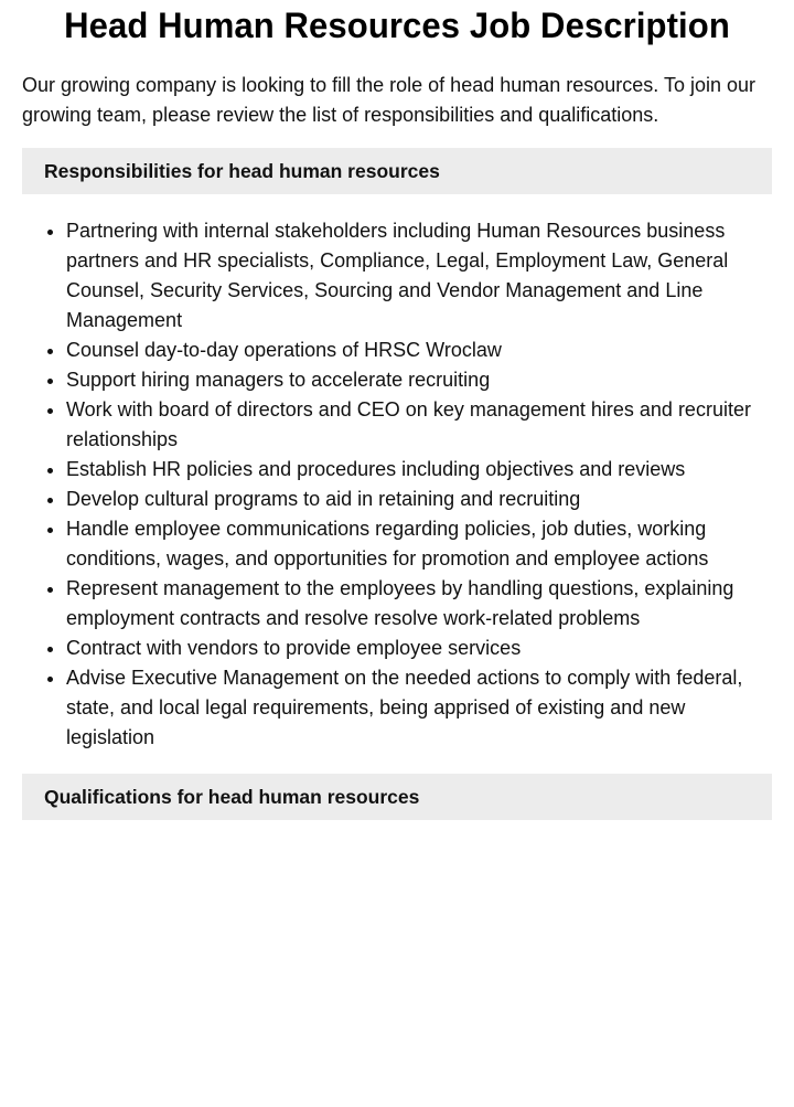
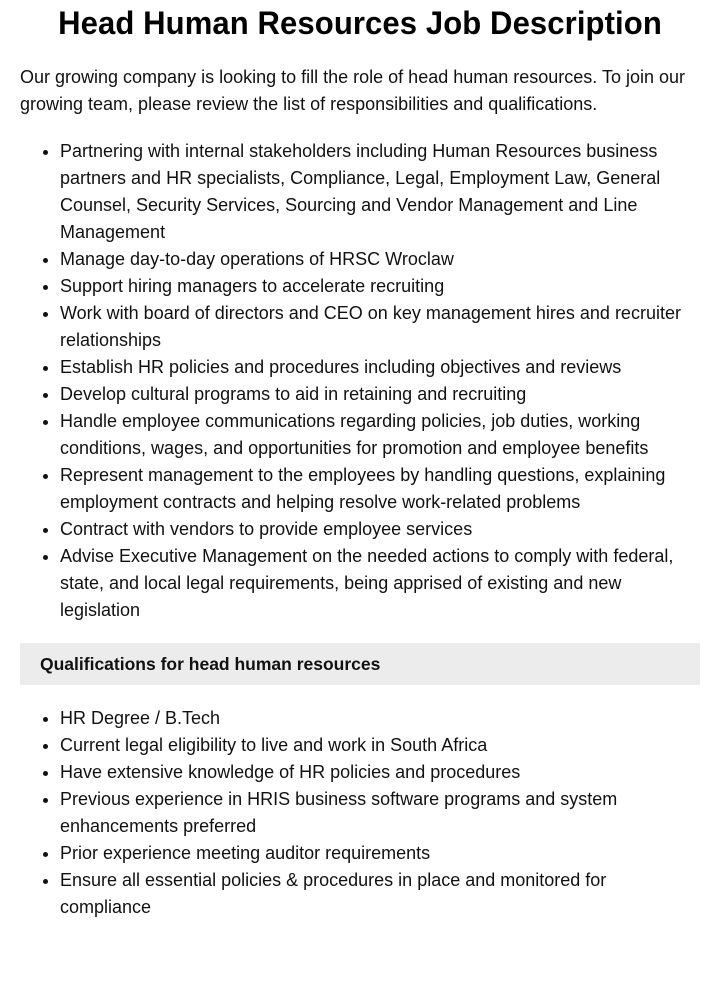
  Head Human Resources Job Description
  Our growing company is looking to fill the role of head human resources. To join our growing team, please review the list of responsibilities and qualifications.
- Responsibilities for head human resources
  Partnering with internal stakeholders including Human Resources business partners and HR specialists, Compliance, Legal, Employment Law, General Counsel, Security Services, Sourcing and Vendor Management and Line Management
- Counsel day-to-day operations of HRSC Wroclaw
+ Manage day-to-day operations of HRSC Wroclaw
  Support hiring managers to accelerate recruiting
  Work with board of directors and CEO on key management hires and recruiter relationships
  Establish HR policies and procedures including objectives and reviews
  Develop cultural programs to aid in retaining and recruiting
- Handle employee communications regarding policies, job duties, working conditions, wages, and opportunities for promotion and employee actions
+ Handle employee communications regarding policies, job duties, working conditions, wages, and opportunities for promotion and employee benefits
- Represent management to the employees by handling questions, explaining employment contracts and resolve resolve work-related problems
+ Represent management to the employees by handling questions, explaining employment contracts and helping resolve work-related problems
  Contract with vendors to provide employee services
  Advise Executive Management on the needed actions to comply with federal, state, and local legal requirements, being apprised of existing and new legislation
  Qualifications for head human resources
+ HR Degree / B.Tech
+ Current legal eligibility to live and work in South Africa
+ Have extensive knowledge of HR policies and procedures
+ Previous experience in HRIS business software programs and system enhancements preferred
+ Prior experience meeting auditor requirements
+ Ensure all essential policies & procedures in place and monitored for compliance
